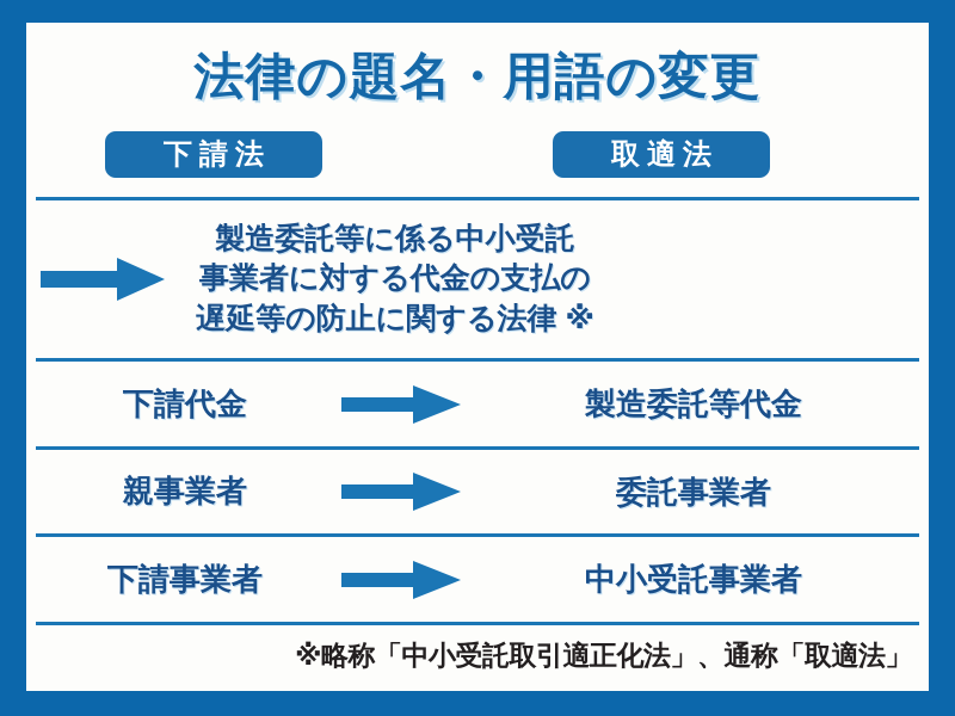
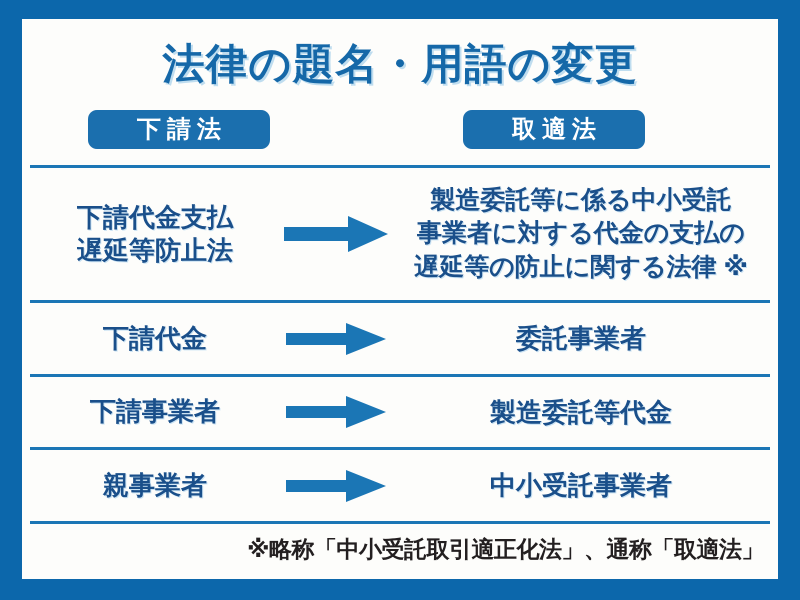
  法律の題名・用語の変更
  下請法
  取適法
+ 下請代金支払
+ 遅延等防止法
  製造委託等に係る中小受託
  事業者に対する代金の支払の
  遅延等の防止に関する法律 ※
  下請代金
- 製造委託等代金
+ 委託事業者
- 親事業者
+ 下請事業者
- 委託事業者
+ 製造委託等代金
- 下請事業者
+ 親事業者
  中小受託事業者
  ※略称「中小受託取引適正化法」、通称「取適法」
